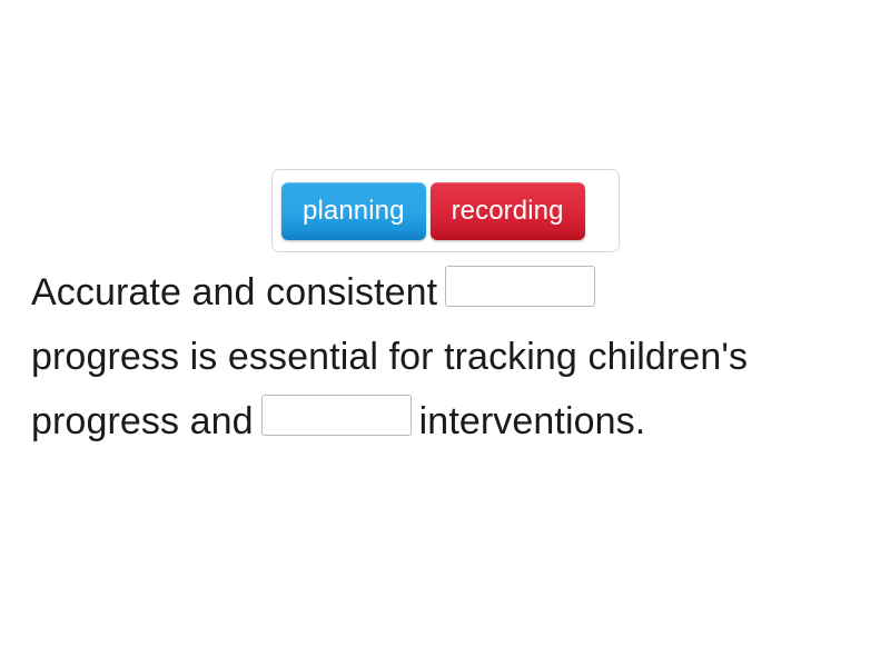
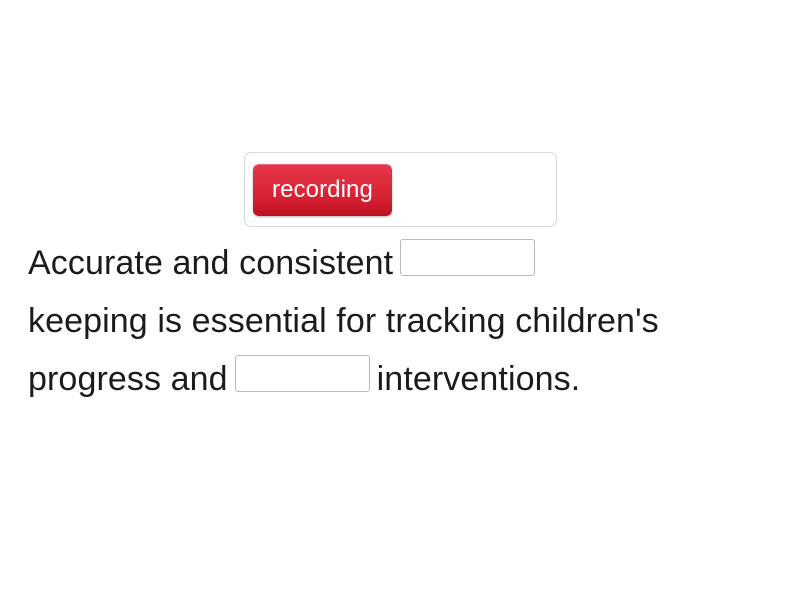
- planning
  recording
  Accurate and consistent
- progress is essential for tracking children's
+ keeping is essential for tracking children's
  progress and interventions.
